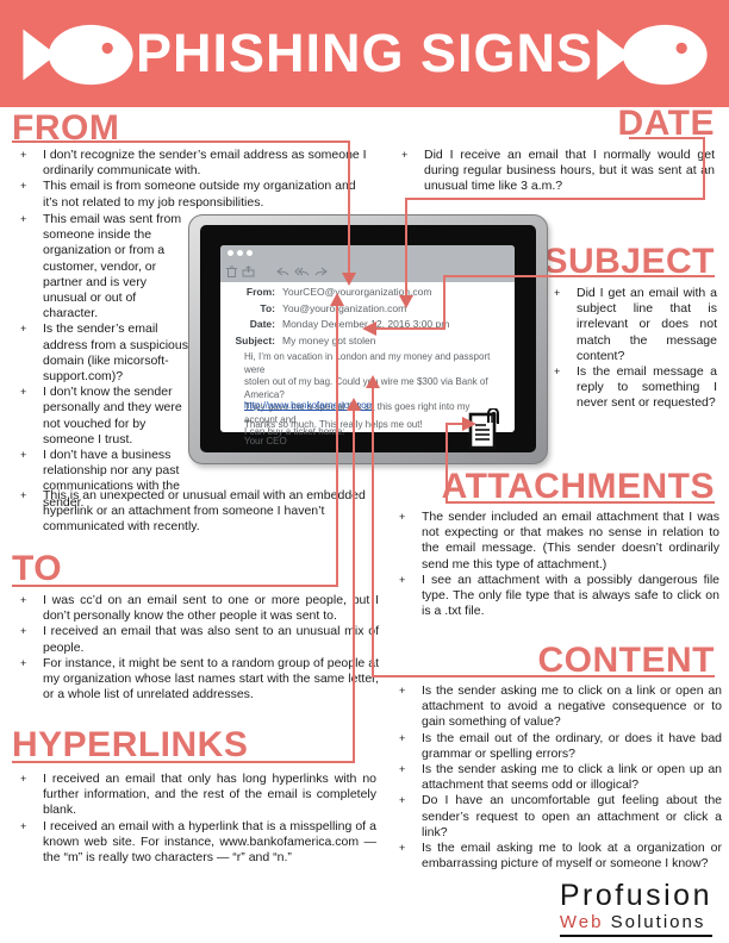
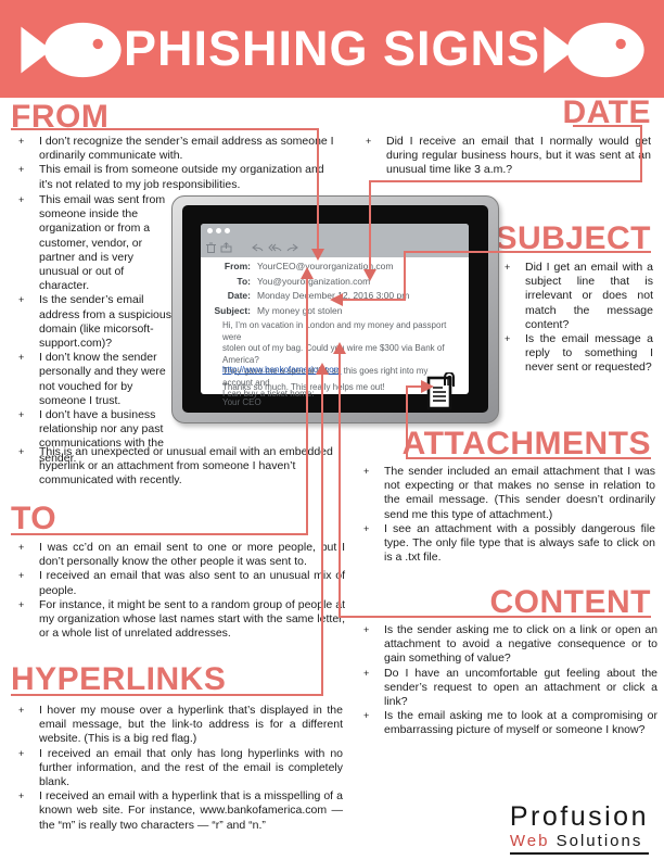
  PHISHING SIGNS
  FROM
  DATE
  SUBJECT
  ATTACHMENTS
  TO
  CONTENT
  HYPERLINKS
  I don’t recognize the sender’s email address as someoe I ordinarily communicate with.
  This email is from someone outside my organization and it’s not related to my job responsibilities.
  This email was sent from someone inside the organization or from a customer, vendor, or partner and is very unusual or out of character.
  Is the sender’s email address from a suspicious domain (like micorsoft-support.com)?
  I don’t know the sender personally and they were not vouched for by someone I trust.
  I don’t have a business relationship nor any past communications with the sender.
  This is an unexpected or unusual email with an embedded hyperlink or an attachment from someone I haven’t communicated with recently.
  Did I receive an email that I normally would get during regular business hours, but it was sent atn unusual time like 3 a.m.?
  Did I get an email with a subject line that is irrelevant or does not match the message content?
  Is the email message a reply to something I never sent or requested?
  The sender included an email attachment that I was not expecting or that makes no sense in relation to the email message. (This sender doesn’t ordinarily send me this type of attachment.)
  I see an attachment with a possibly dangerous file type. The only file type that is always safe to click on is a .txt file.
  I was cc’d on an email sent to one or more people, but I don’t personally know the other people it was sent to.
  I received an email that was also sent to an unusual mixf people.
  For instance, it might be sent to a random group of peolet my organization whose last names start with the same ltter, or a whole list of unrelated addresses.
  Is the sender asking me to click on a link or open an attachment to avoid a negative consequence or to gain something of value?
- Is the email out of the ordinary, or does it have bad grammar or spelling errors?
- Is the sender asking me to click a link or open up an attachment that seems odd or illogical?
  Do I have an uncomfortable gut feeling about the sender’s request to open an attachment or click a link?
- Is the email asking me to look at a organization or embarrassing picture of myself or someone I know?
+ Is the email asking me to look at a compromising or embarrassing picture of myself or someone I know?
+ I hover my mouse over a hyperlink that’s displayed in the email message, but the link-to address is for a different website. (This is a big red flag.)
  I received an email that only has long hyperlinks with no further information, and the rest of the email is completely blank.
  I received an email with a hyperlink that is a misspelling of a known web site. For instance, www.bankofamerica.com — the “m” is really two characters — “r” and “n.”
  From:
  YourCEO@yourorganizatio.com
  To:
  You@youroganization.com
  Date:
  Monday Deember 12, 2016 3:00 p
  Subject:
  My money got stolen
  Hi, I’m on vacation inondon and my money and passport were
  stolen out of my bag. Could you wire me $300 via Bank of America?
  They gave me a specal link s this goes right into my account and
  I can buy a ticket home:
  http://www.bankofarnrica.co
  Thanks so much. Thi realy hlps me out!
  Your CEO
  Profusion
  Web Solutions
